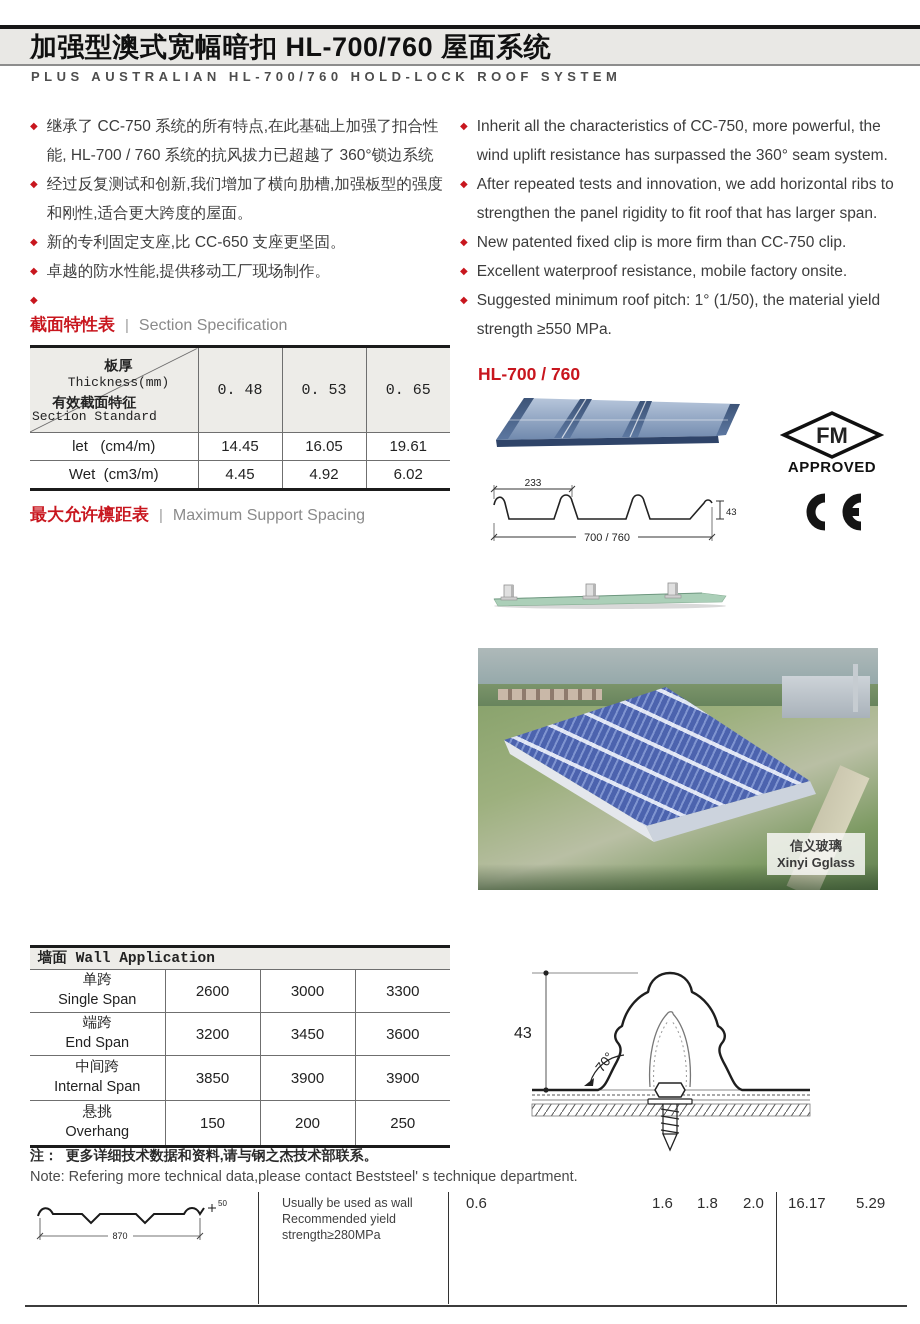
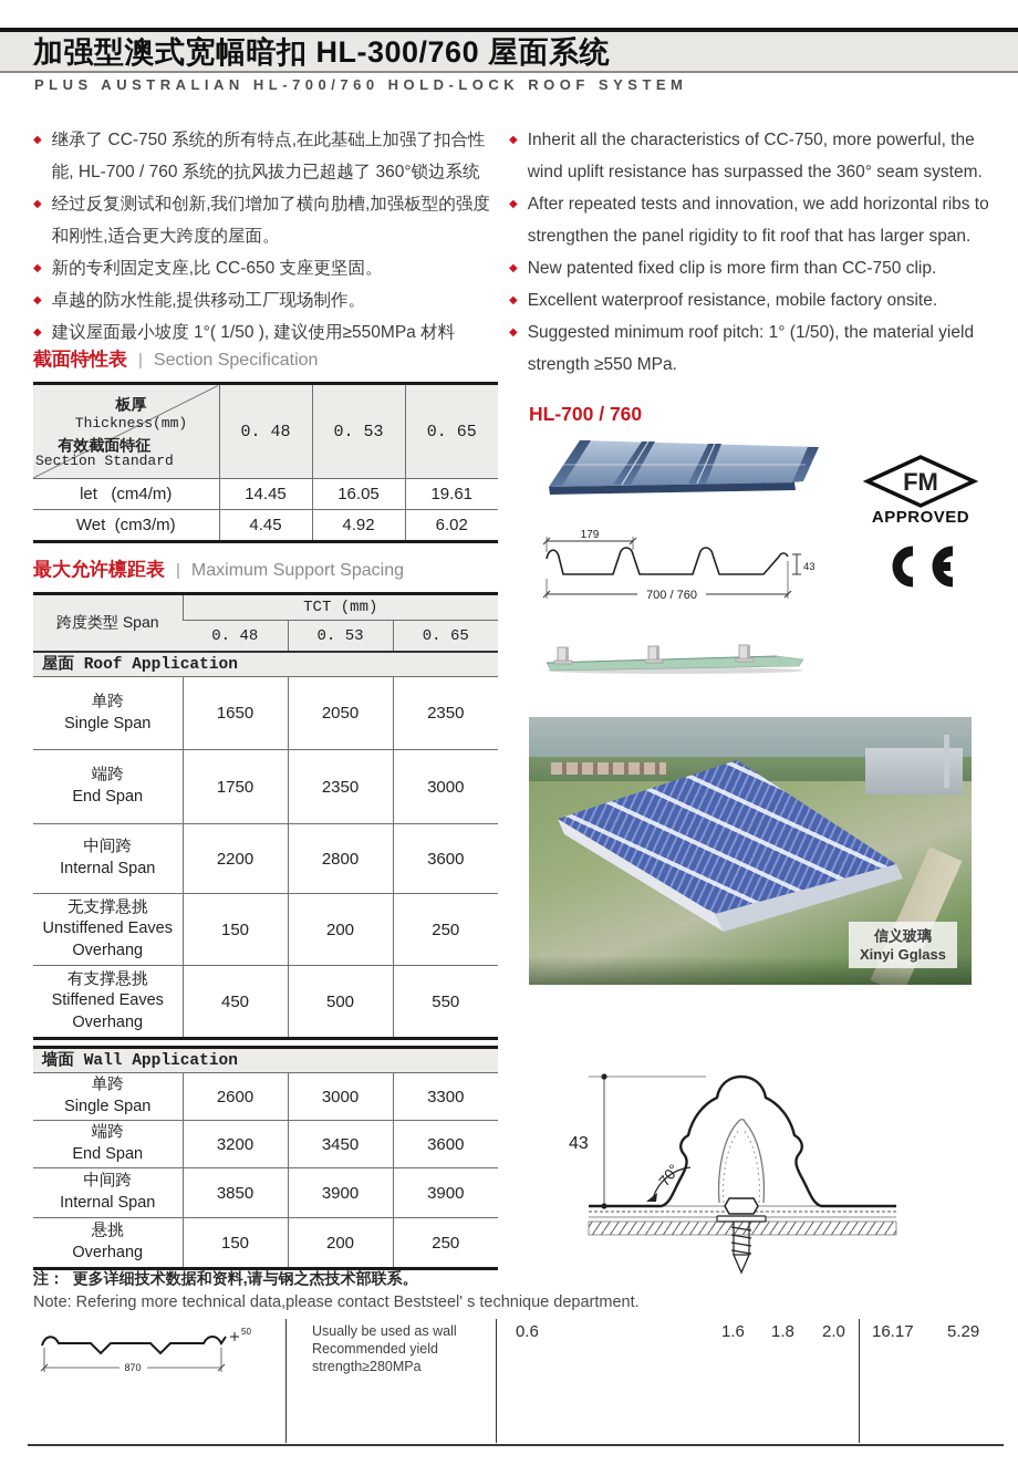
- 加强型澳式宽幅暗扣 HL-700/760 屋面系统
+ 加强型澳式宽幅暗扣 HL-300/760 屋面系统
  PLUS AUSTRALIAN HL-700/760 HOLD-LOCK ROOF SYSTEM
  ◆
  继承了 CC-750 系统的所有特点,在此基础上加强了扣合性能, HL-700 / 760 系统的抗风拔力已超越了 360°锁边系统
  ◆
  经过反复测试和创新,我们增加了横向肋槽,加强板型的强度和刚性,适合更大跨度的屋面。
  ◆
  新的专利固定支座,比 CC-650 支座更坚固。
  ◆
  卓越的防水性能,提供移动工厂现场制作。
  ◆
+ 建议屋面最小坡度 1°( 1/50 ), 建议使用≥550MPa 材料
  ◆
  Inherit all the characteristics of CC-750, more powerful, the wind uplift resistance has surpassed the 360° seam system.
  ◆
  After repeated tests and innovation, we add horizontal ribs to strengthen the panel rigidity to fit roof that has larger span.
  ◆
  New patented fixed clip is more firm than CC-750 clip.
  ◆
  Excellent waterproof resistance, mobile factory onsite.
  ◆
  Suggested minimum roof pitch: 1° (1/50), the material yield strength ≥550 MPa.
  截面特性表
  |
  Section Specification
  板厚 Thickness(mm) 有效截面特征 Section Standard	0. 48	0. 53	0. 65
  let (cm4/m)	14.45	16.05	19.61
  Wet (cm3/m)	4.45	4.92	6.02
  最大允许檩距表
  |
  Maximum Support Spacing
+ 跨度类型 Span	TCT (mm)
+ 0. 48	0. 53	0. 65
+ 屋面 Roof Application
+ 单跨Single Span	1650	2050	2350
+ 端跨End Span	1750	2350	3000
+ 中间跨Internal Span	2200	2800	3600
+ 无支撑悬挑Unstiffened Eaves Overhang	150	200	250
+ 有支撑悬挑Stiffened Eaves Overhang	450	500	550
  墙面 Wall Application
  单跨Single Span	2600	3000	3300
  端跨End Span	3200	3450	3600
  中间跨Internal Span	3850	3900	3900
  悬挑Overhang	150	200	250
  注： 更多详细技术数据和资料,请与钢之杰技术部联系。
  Note: Refering more technical data,please contact Beststeel' s technique department.
  50
  870
  Usually be used as wall
  Recommended yield
  strength≥280MPa
  0.6
  1.6
  1.8
  2.0
  16.17
  5.29
  HL-700 / 760
  FM
  APPROVED
- 233
+ 179
  700 / 760
  43
  信义玻璃
  Xinyi Gglass
  43
